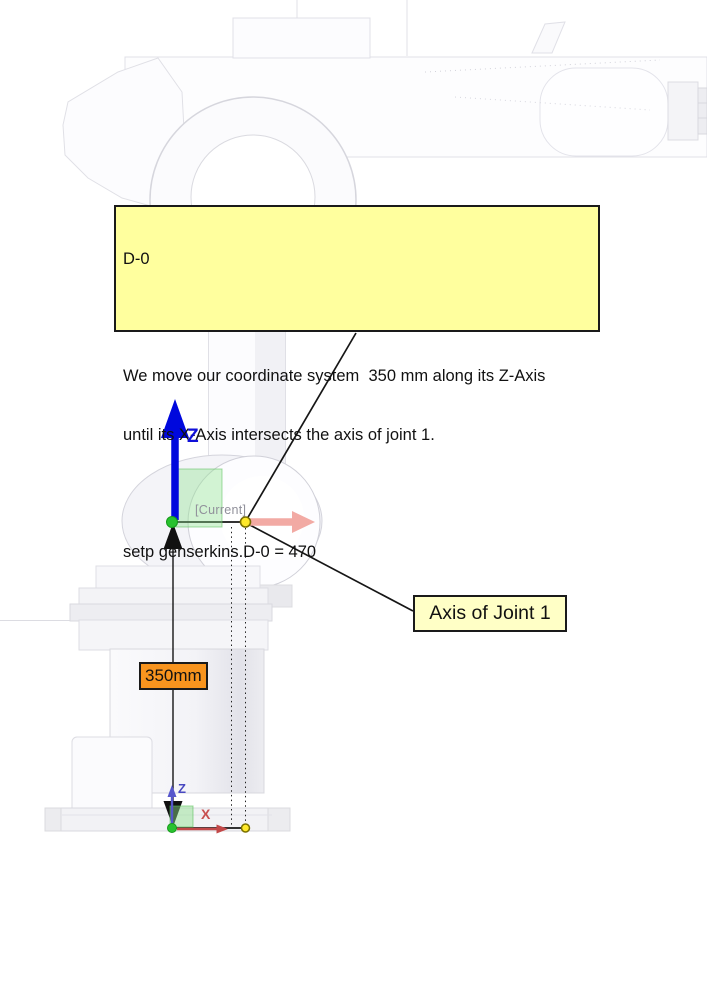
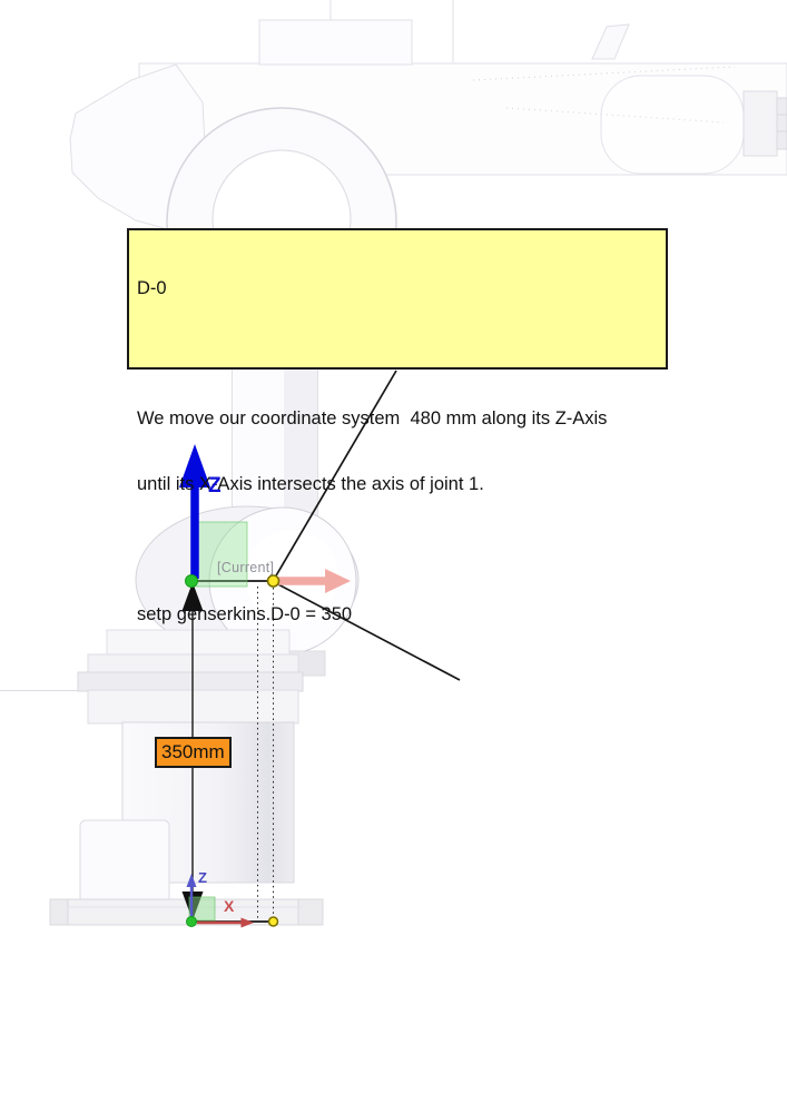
  D-0
- We move our coordinate system 350 mm along its Z-Axis
+ We move our coordinate system 480 mm along its Z-Axis
  until its X-Axis intersects the axis of joint 1.
- setp genserkins.D-0 = 470
+ setp genserkins.D-0 = 350
- Axis of Joint 1
  350mm
  [Current]
  Z
  Z
  X
